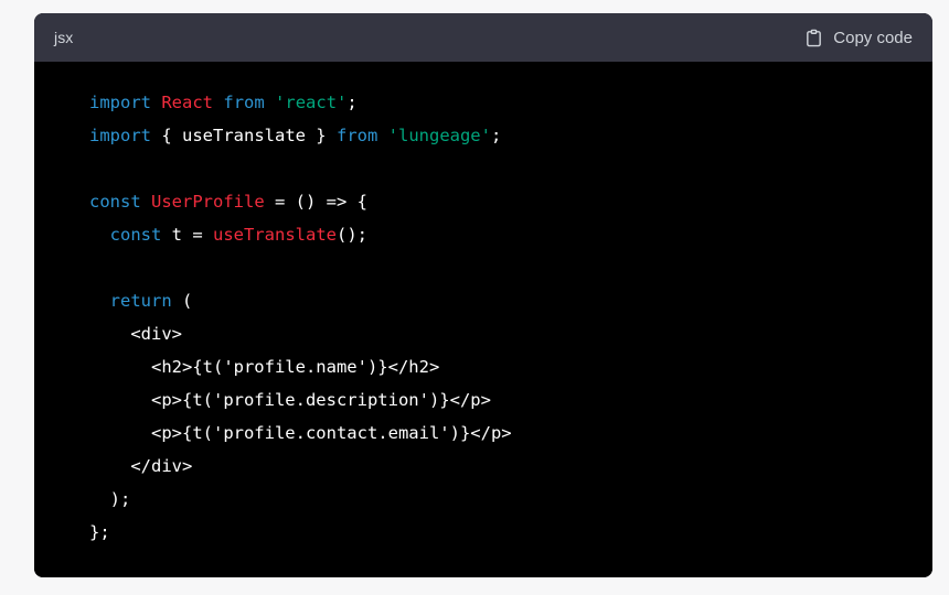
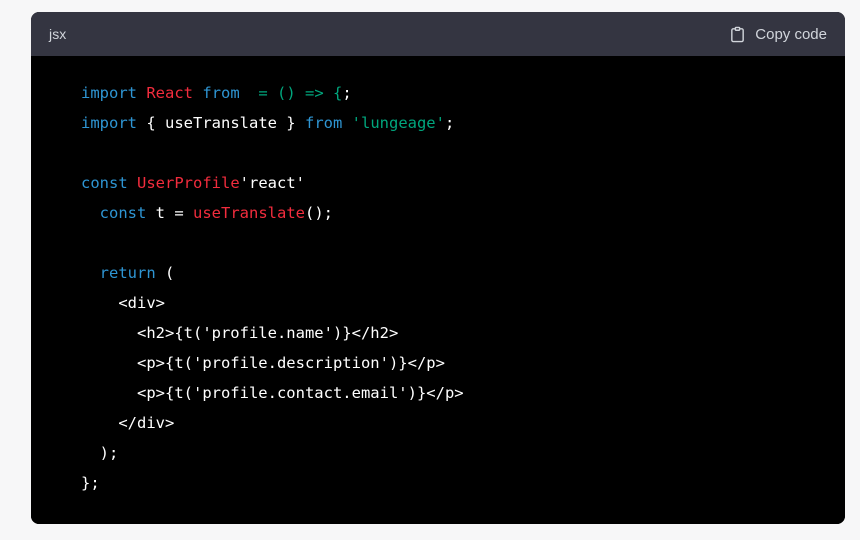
  jsx
  Copy code
- import React from 'react';
+ import React from = () => {;
  import { useTranslate } from 'lungeage';
- const UserProfile = () => {
+ const UserProfile'react'
  const t = useTranslate();
  return (
  <div>
  <h2>{t('profile.name')}</h2>
  <p>{t('profile.description')}</p>
  <p>{t('profile.contact.email')}</p>
  </div>
  );
  };
